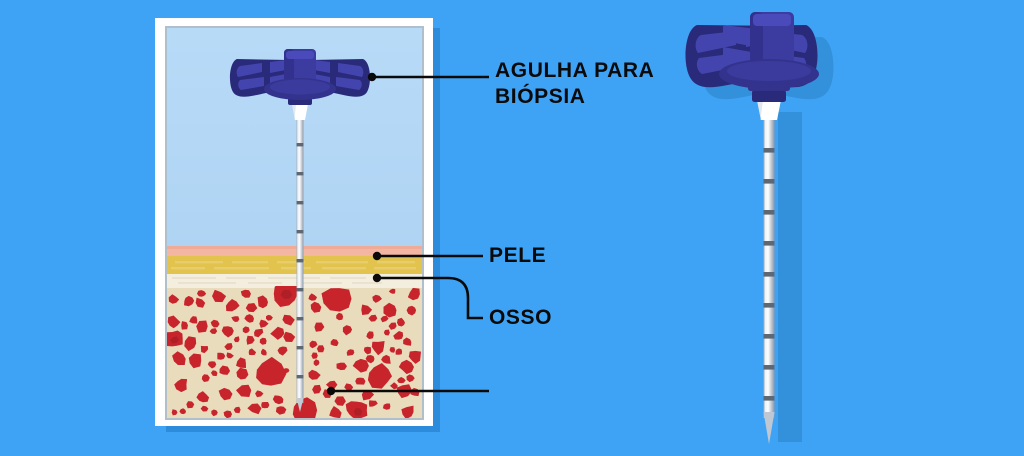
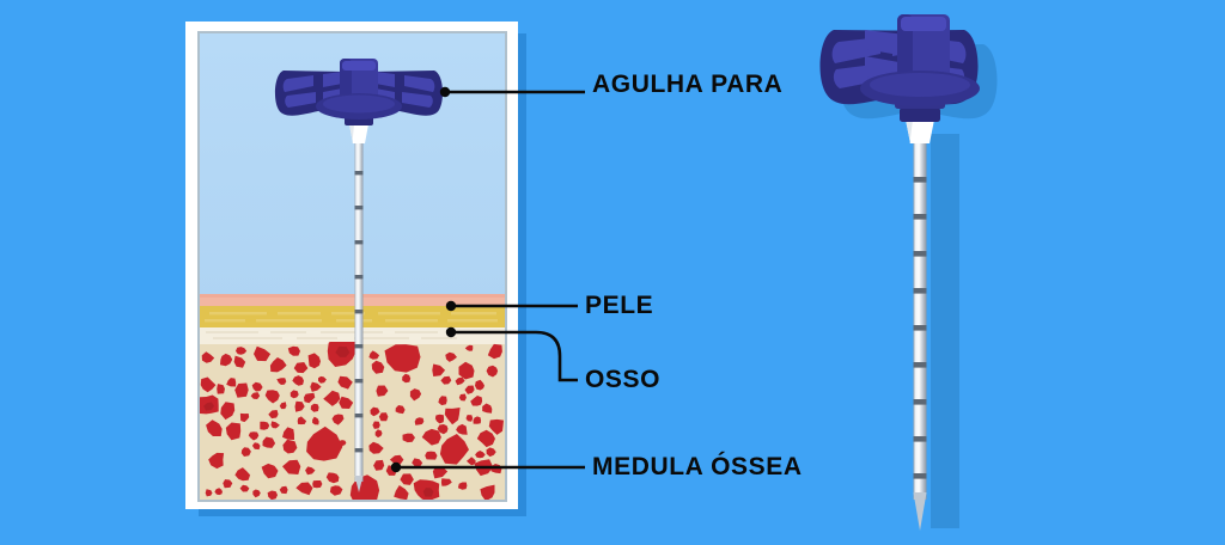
  AGULHA PARA
- BIÓPSIA
  PELE
  OSSO
+ MEDULA ÓSSEA
